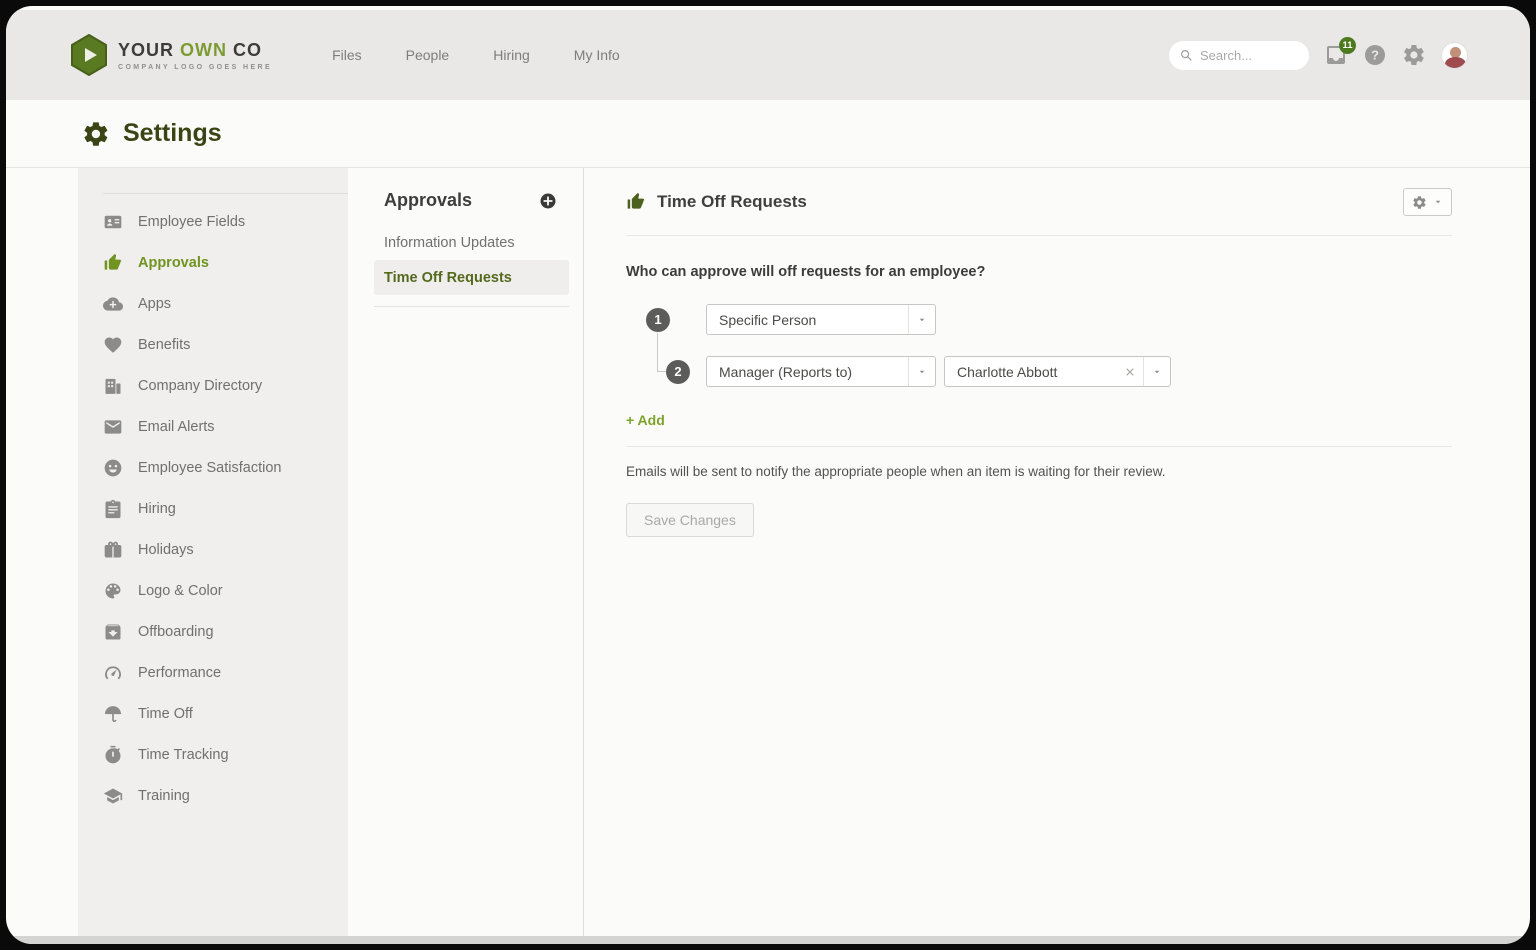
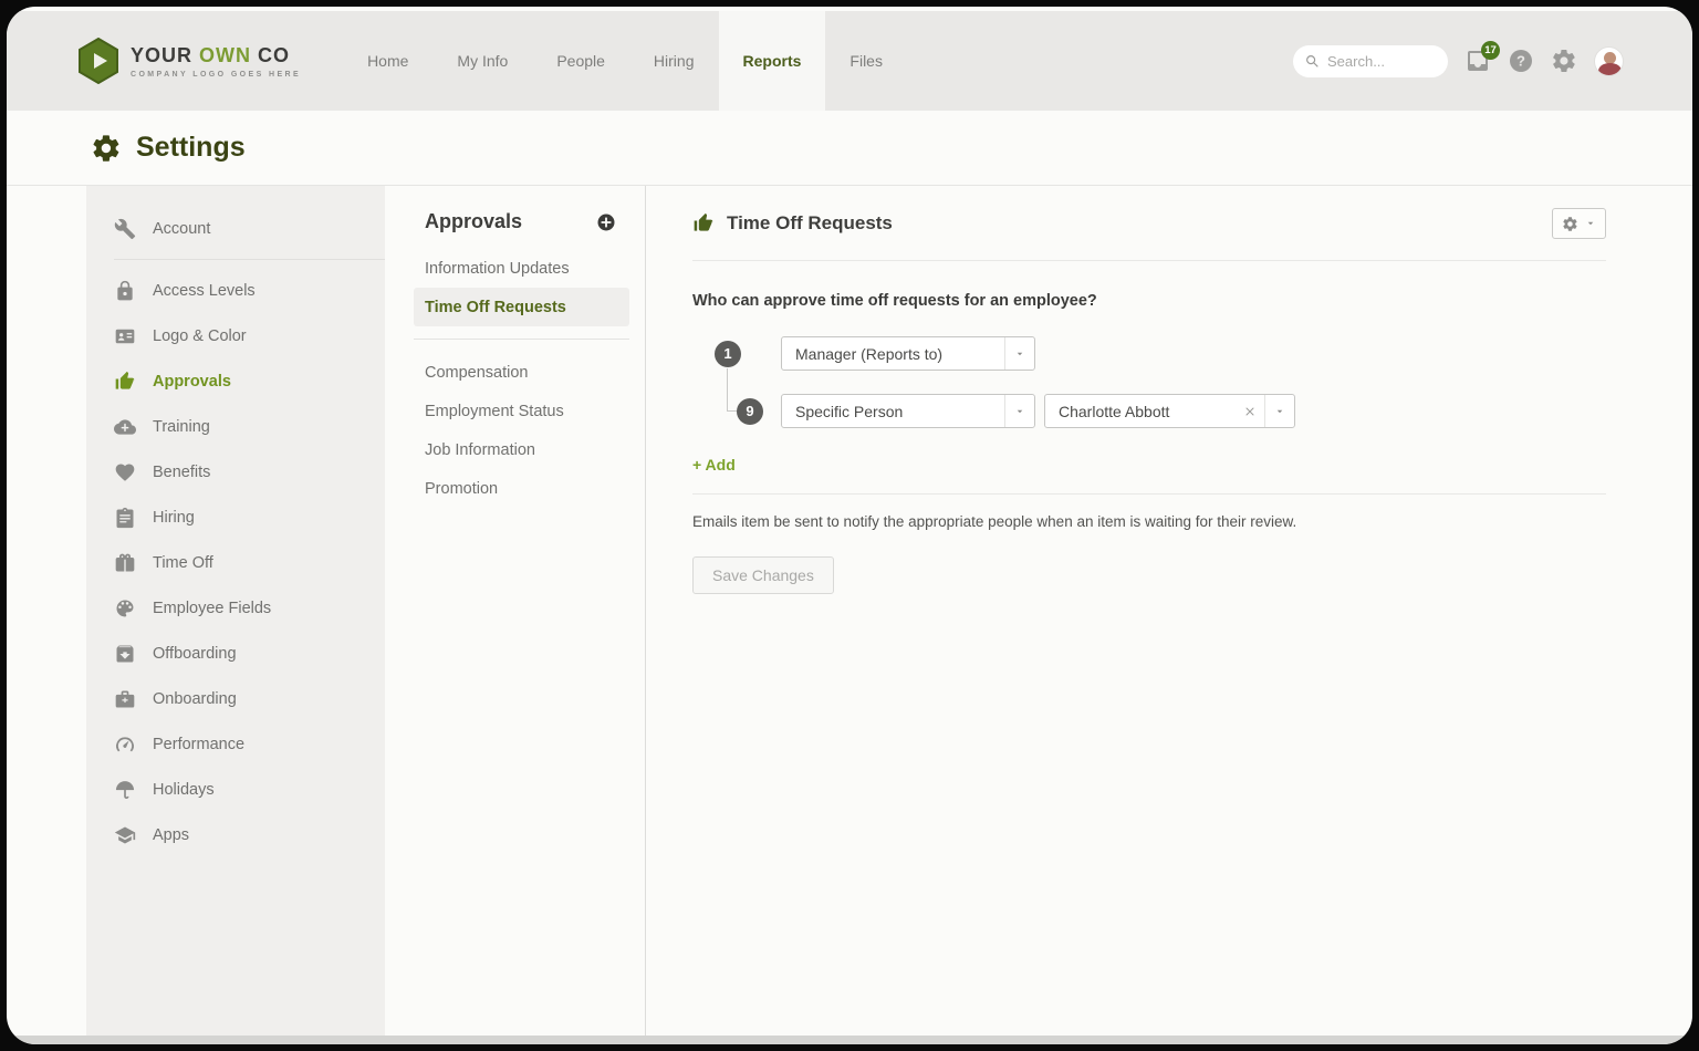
  YOUR OWN CO
+ Home
- Files
+ My Info
  People
  Hiring
+ Reports
- My Info
+ Files
  Search...
- 11
+ 17
  Settings
+ Account
+ Access Levels
- Employee Fields
+ Logo & Color
  Approvals
- Apps
+ Training
  Benefits
- Company Directory
- Email Alerts
- Employee Satisfaction
  Hiring
- Holidays
+ Time Off
- Logo & Color
+ Employee Fields
  Offboarding
+ Onboarding
  Performance
- Time Off
+ Holidays
- Time Tracking
- Training
+ Apps
  Approvals
  Information Updates
  Time Off Requests
+ Compensation
+ Employment Status
+ Job Information
+ Promotion
  Time Off Requests
- Who can approve will off requests for an employee?
+ Who can approve time off requests for an employee?
  1
- Specific Person
+ Manager (Reports to)
- 2
+ 9
- Manager (Reports to)
+ Specific Person
  Charlotte Abbott
  + Add
- Emails will be sent to notify the appropriate people when an item is waiting for their review.
+ Emails item be sent to notify the appropriate people when an item is waiting for their review.
  Save Changes
